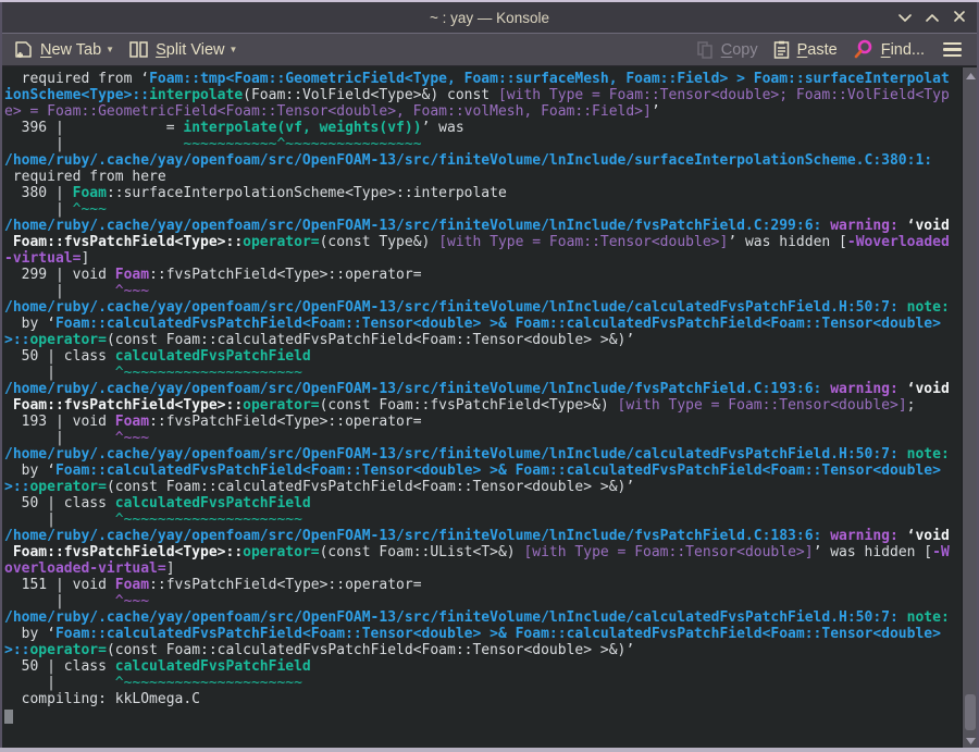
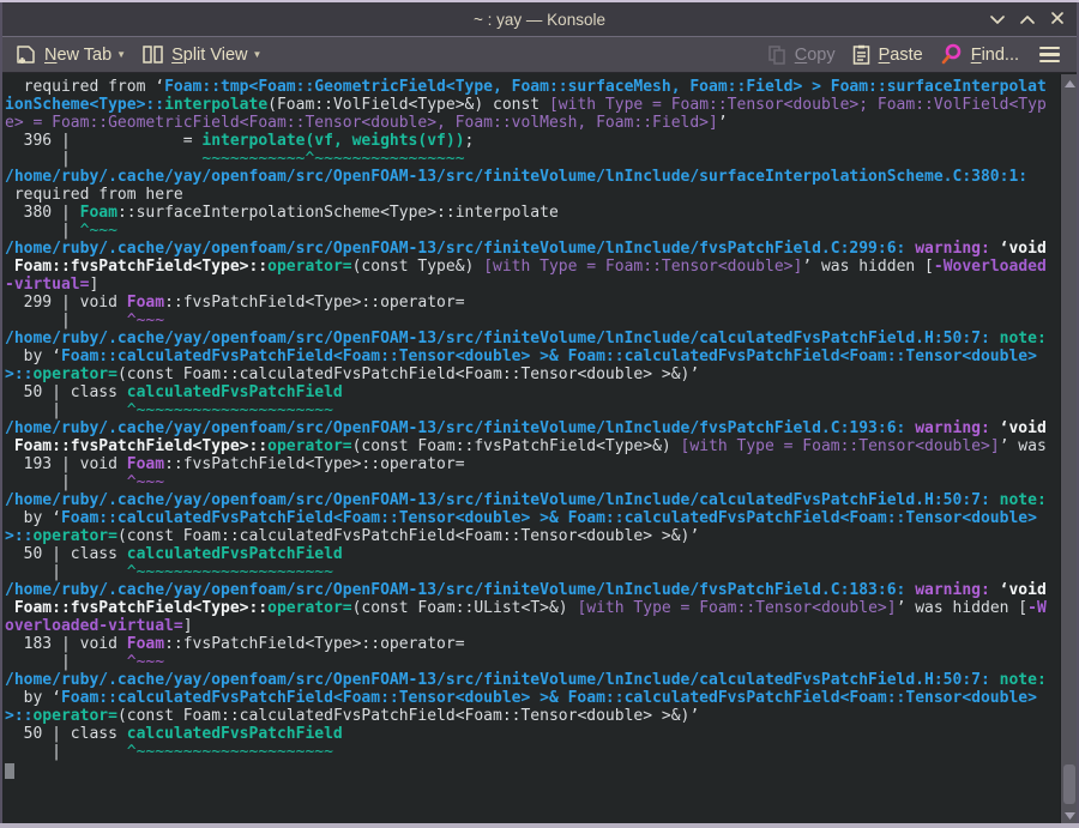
  ~ : yay — Konsole
  New Tab
  ▼
  Split View
  ▼
  Copy
  Paste
  Find...
  required from ‘Foam::tmp<Foam::GeometricField<Type, Foam::surfaceMesh, Foam::Field> > Foam::surfaceInterpolat
  ionScheme<Type>::interpolate(Foam::VolField<Type>&) const [with Type = Foam::Tensor<double>; Foam::VolField<Typ
  e> = Foam::GeometricField<Foam::Tensor<double>, Foam::volMesh, Foam::Field>]’
- 396 | = interpolate(vf, weights(vf))’ was
+ 396 | = interpolate(vf, weights(vf));
  | ~~~~~~~~~~~^~~~~~~~~~~~~~~~~
  /home/ruby/.cache/yay/openfoam/src/OpenFOAM-13/src/finiteVolume/lnInclude/surfaceInterpolationScheme.C:380:1:
  required from here
  380 | Foam::surfaceInterpolationScheme<Type>::interpolate
  | ^~~~
  /home/ruby/.cache/yay/openfoam/src/OpenFOAM-13/src/finiteVolume/lnInclude/fvsPatchField.C:299:6: warning: ‘void
  Foam::fvsPatchField<Type>::operator=(const Type&) [with Type = Foam::Tensor<double>]’ was hidden [-Woverloaded
  -virtual=]
  299 | void Foam::fvsPatchField<Type>::operator=
  | ^~~~
  /home/ruby/.cache/yay/openfoam/src/OpenFOAM-13/src/finiteVolume/lnInclude/calculatedFvsPatchField.H:50:7: note:
  by ‘Foam::calculatedFvsPatchField<Foam::Tensor<double> >& Foam::calculatedFvsPatchField<Foam::Tensor<double>
  >::operator=(const Foam::calculatedFvsPatchField<Foam::Tensor<double> >&)’
  50 | class calculatedFvsPatchField
  | ^~~~~~~~~~~~~~~~~~~~~~
  /home/ruby/.cache/yay/openfoam/src/OpenFOAM-13/src/finiteVolume/lnInclude/fvsPatchField.C:193:6: warning: ‘void
- Foam::fvsPatchField<Type>::operator=(const Foam::fvsPatchField<Type>&) [with Type = Foam::Tensor<double>];
+ Foam::fvsPatchField<Type>::operator=(const Foam::fvsPatchField<Type>&) [with Type = Foam::Tensor<double>]’ was
  193 | void Foam::fvsPatchField<Type>::operator=
  | ^~~~
  /home/ruby/.cache/yay/openfoam/src/OpenFOAM-13/src/finiteVolume/lnInclude/calculatedFvsPatchField.H:50:7: note:
  by ‘Foam::calculatedFvsPatchField<Foam::Tensor<double> >& Foam::calculatedFvsPatchField<Foam::Tensor<double>
  >::operator=(const Foam::calculatedFvsPatchField<Foam::Tensor<double> >&)’
  50 | class calculatedFvsPatchField
  | ^~~~~~~~~~~~~~~~~~~~~~
  /home/ruby/.cache/yay/openfoam/src/OpenFOAM-13/src/finiteVolume/lnInclude/fvsPatchField.C:183:6: warning: ‘void
  Foam::fvsPatchField<Type>::operator=(const Foam::UList<T>&) [with Type = Foam::Tensor<double>]’ was hidden [-W
  overloaded-virtual=]
- 151 | void Foam::fvsPatchField<Type>::operator=
+ 183 | void Foam::fvsPatchField<Type>::operator=
  | ^~~~
  /home/ruby/.cache/yay/openfoam/src/OpenFOAM-13/src/finiteVolume/lnInclude/calculatedFvsPatchField.H:50:7: note:
  by ‘Foam::calculatedFvsPatchField<Foam::Tensor<double> >& Foam::calculatedFvsPatchField<Foam::Tensor<double>
  >::operator=(const Foam::calculatedFvsPatchField<Foam::Tensor<double> >&)’
  50 | class calculatedFvsPatchField
  | ^~~~~~~~~~~~~~~~~~~~~~
- compiling: kkLOmega.C
